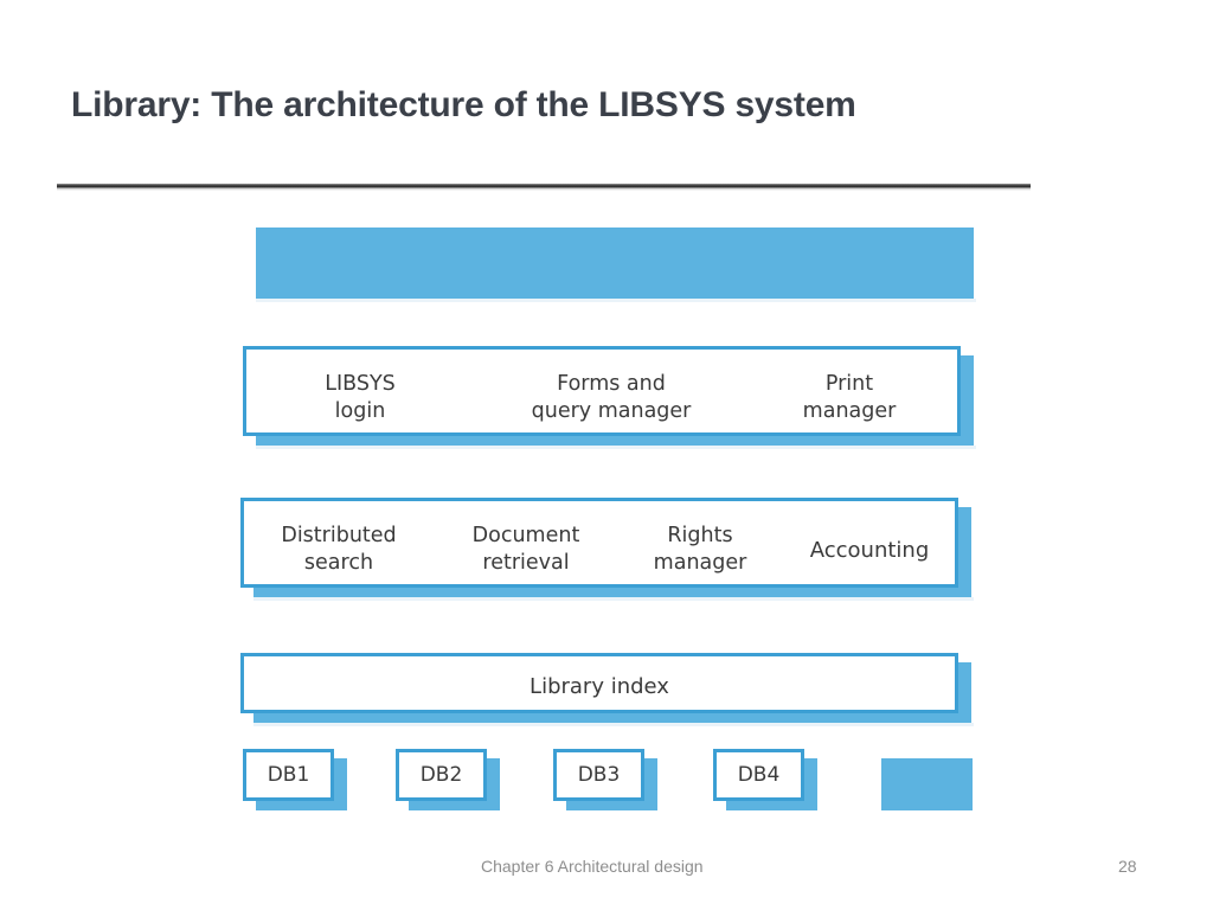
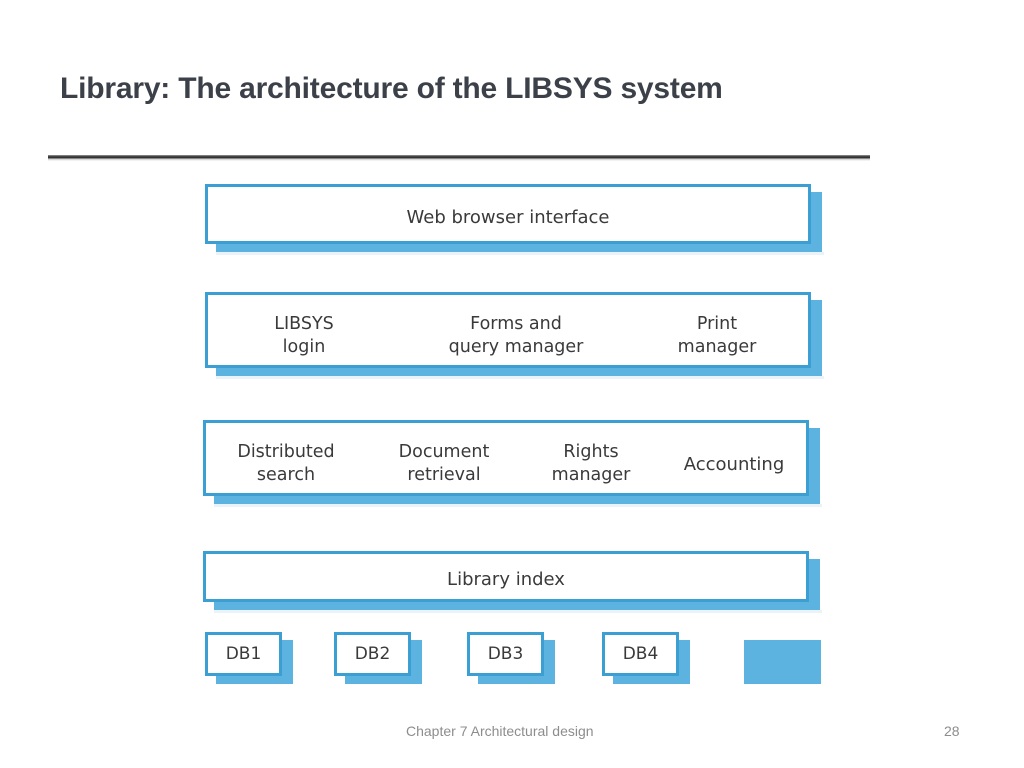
  Library: The architecture of the LIBSYS system
+ Web browser interface
  LIBSYS
  login
  Forms and
  query manager
  Print
  manager
  Distributed
  search
  Document
  retrieval
  Rights
  manager
  Accounting
  Library index
  DB1
  DB2
  DB3
  DB4
- Chapter 6 Architectural design
+ Chapter 7 Architectural design
  28
